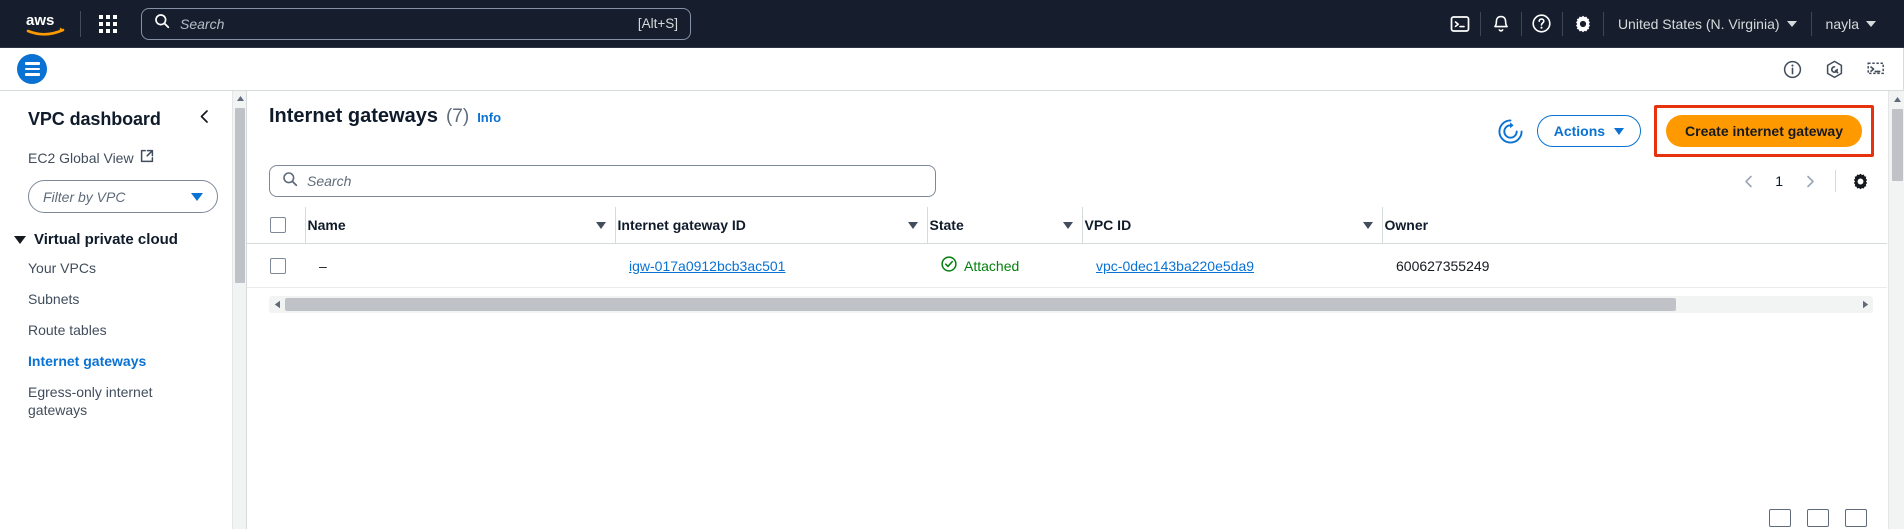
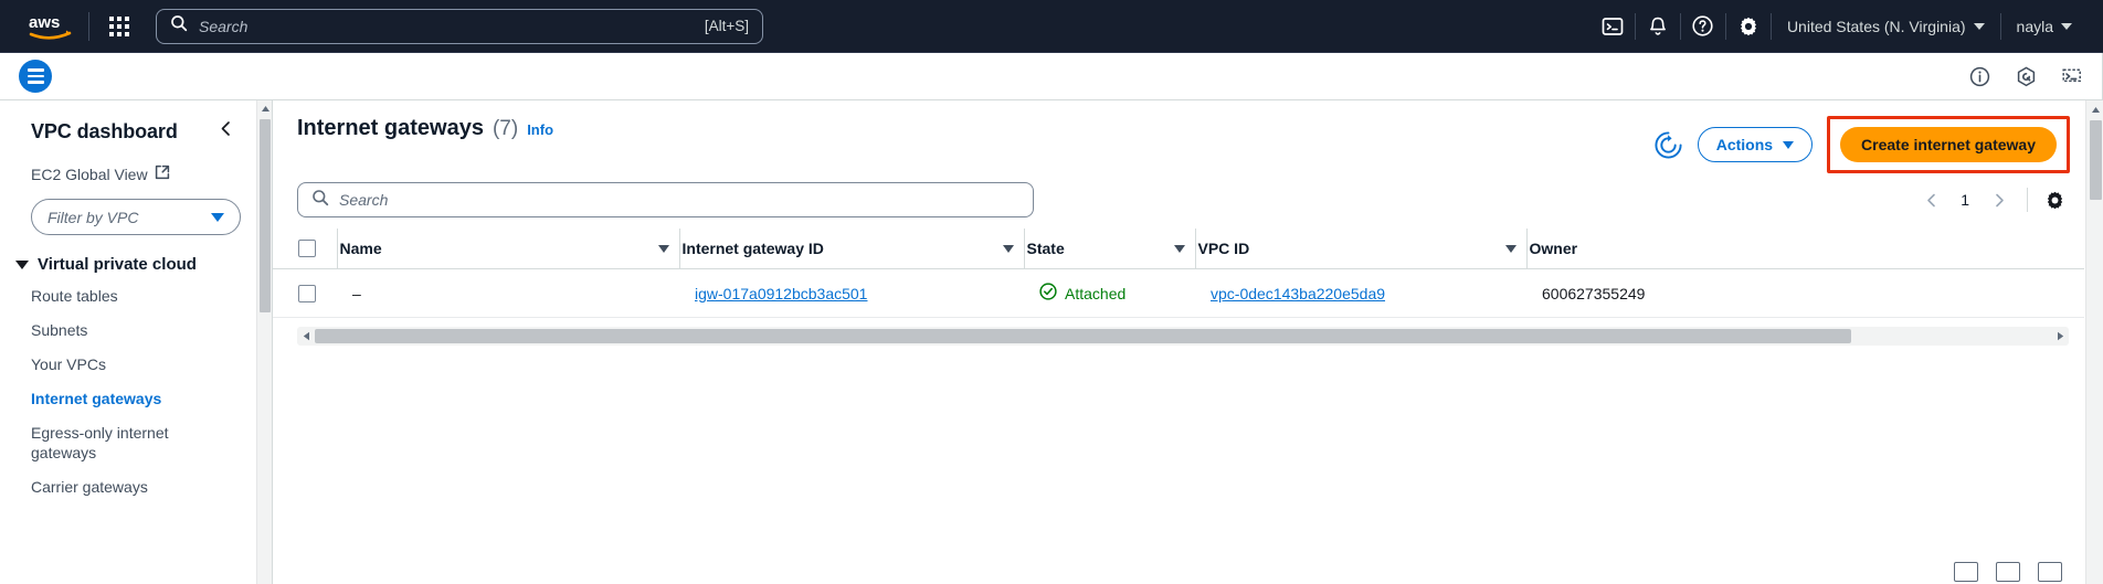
  aws
  Search
  [Alt+S]
  United States (N. Virginia)
  nayla
  VPC dashboard
  EC2 Global View
  Filter by VPC
  Virtual private cloud
- Your VPCs
+ Route tables
  Subnets
- Route tables
+ Your VPCs
  Internet gateways
  Egress-only internet gateways
+ Carrier gateways
  Internet gateways
  (7)
  Info
  Actions
  Create internet gateway
  Search
  1
  	Name	Internet gateway ID	State	VPC ID	Owner
  	–	igw-017a0912bcb3ac501	Attached	vpc-0dec143ba220e5da9	600627355249
